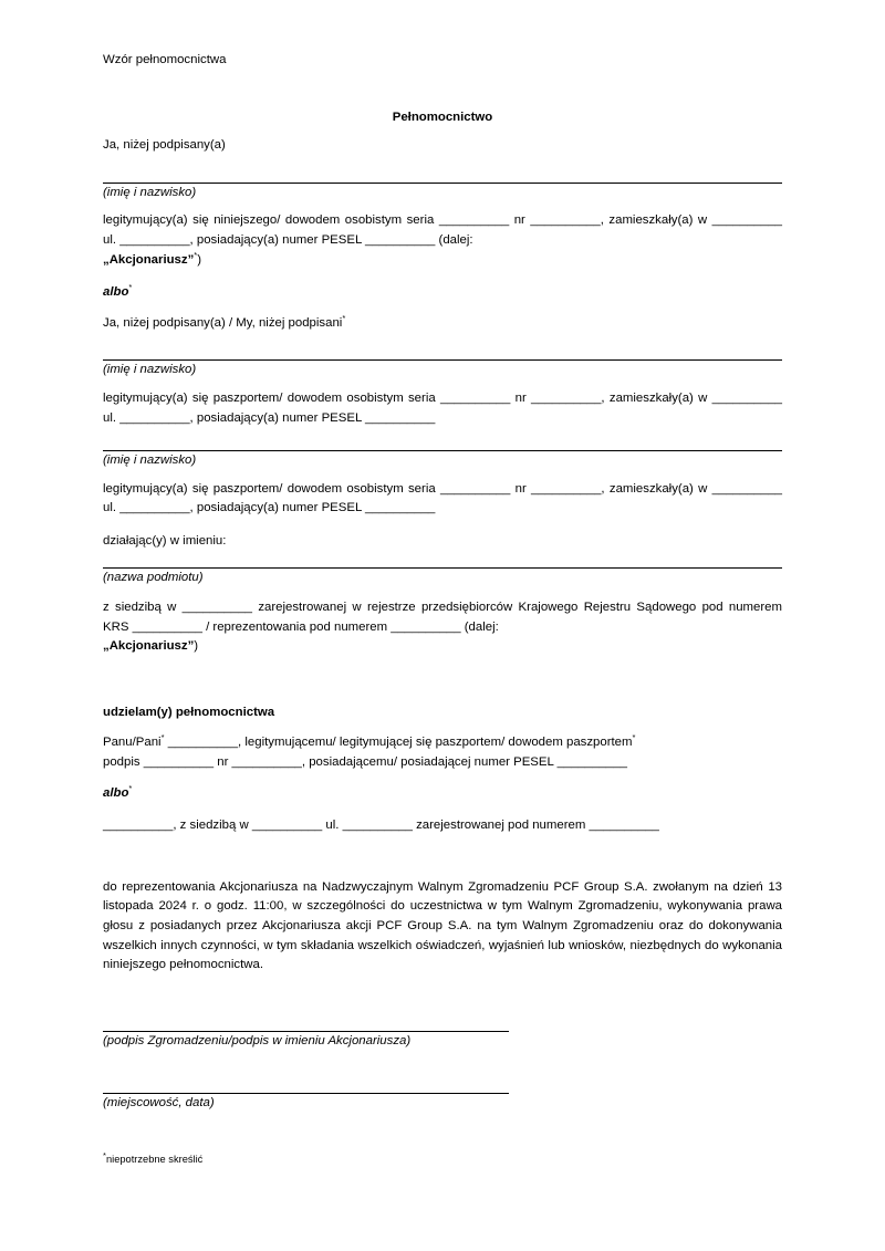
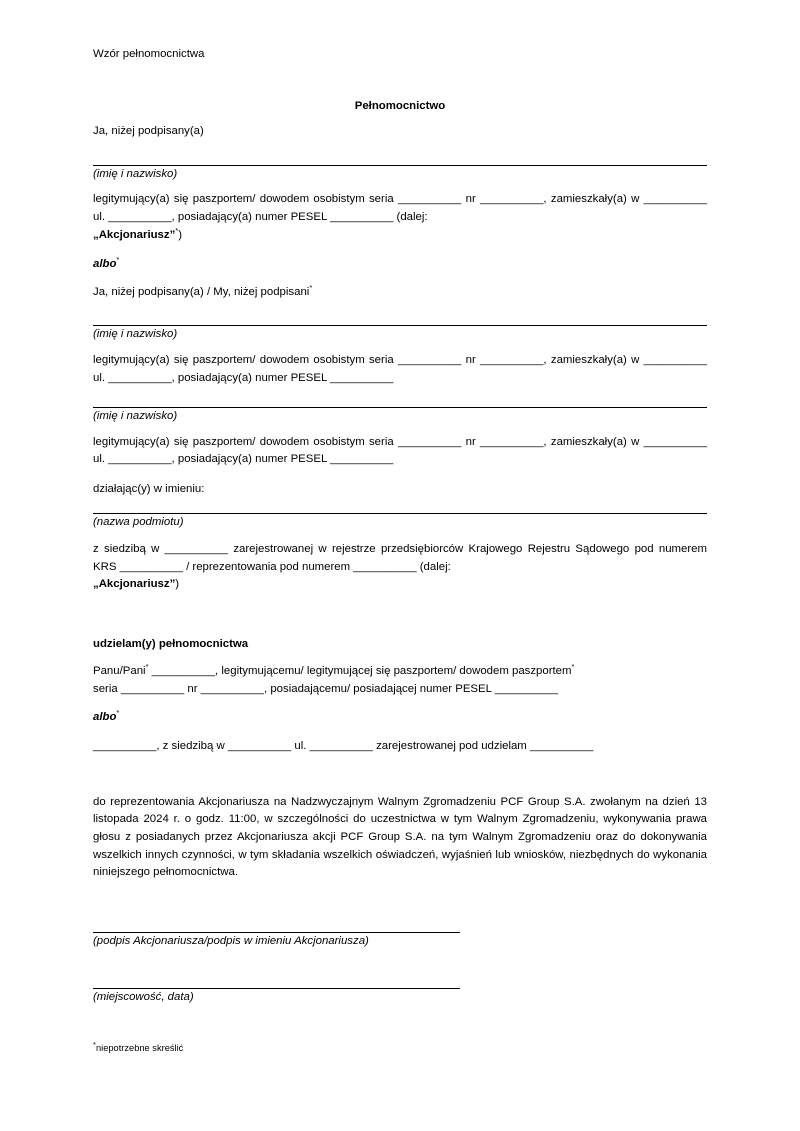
  Wzór pełnomocnictwa
  Pełnomocnictwo
  Ja, niżej podpisany(a)
  (imię i nazwisko)
- legitymujący(a) się niniejszego/ dowodem osobistym seria __________ nr __________, zamieszkały(a) w __________ ul. __________, posiadający(a) numer PESEL __________ (dalej:
+ legitymujący(a) się paszportem/ dowodem osobistym seria __________ nr __________, zamieszkały(a) w __________ ul. __________, posiadający(a) numer PESEL __________ (dalej:
  „Akcjonariusz”*)
  albo*
  Ja, niżej podpisany(a) / My, niżej podpisani*
  (imię i nazwisko)
  legitymujący(a) się paszportem/ dowodem osobistym seria __________ nr __________, zamieszkały(a) w __________ ul. __________, posiadający(a) numer PESEL __________
  (imię i nazwisko)
  legitymujący(a) się paszportem/ dowodem osobistym seria __________ nr __________, zamieszkały(a) w __________ ul. __________, posiadający(a) numer PESEL __________
  działając(y) w imieniu:
  (nazwa podmiotu)
  z siedzibą w __________ zarejestrowanej w rejestrze przedsiębiorców Krajowego Rejestru Sądowego pod numerem KRS __________ / reprezentowania pod numerem __________ (dalej:
  „Akcjonariusz”)
  udzielam(y) pełnomocnictwa
  Panu/Pani* __________, legitymującemu/ legitymującej się paszportem/ dowodem paszportem*
- podpis __________ nr __________, posiadającemu/ posiadającej numer PESEL __________
+ seria __________ nr __________, posiadającemu/ posiadającej numer PESEL __________
  albo*
- __________, z siedzibą w __________ ul. __________ zarejestrowanej pod numerem __________
+ __________, z siedzibą w __________ ul. __________ zarejestrowanej pod udzielam __________
  do reprezentowania Akcjonariusza na Nadzwyczajnym Walnym Zgromadzeniu PCF Group S.A. zwołanym na dzień 13 listopada 2024 r. o godz. 11:00, w szczególności do uczestnictwa w tym Walnym Zgromadzeniu, wykonywania prawa głosu z posiadanych przez Akcjonariusza akcji PCF Group S.A. na tym Walnym Zgromadzeniu oraz do dokonywania wszelkich innych czynności, w tym składania wszelkich oświadczeń, wyjaśnień lub wniosków, niezbędnych do wykonania niniejszego pełnomocnictwa.
- (podpis Zgromadzeniu/podpis w imieniu Akcjonariusza)
+ (podpis Akcjonariusza/podpis w imieniu Akcjonariusza)
  (miejscowość, data)
  *niepotrzebne skreślić
